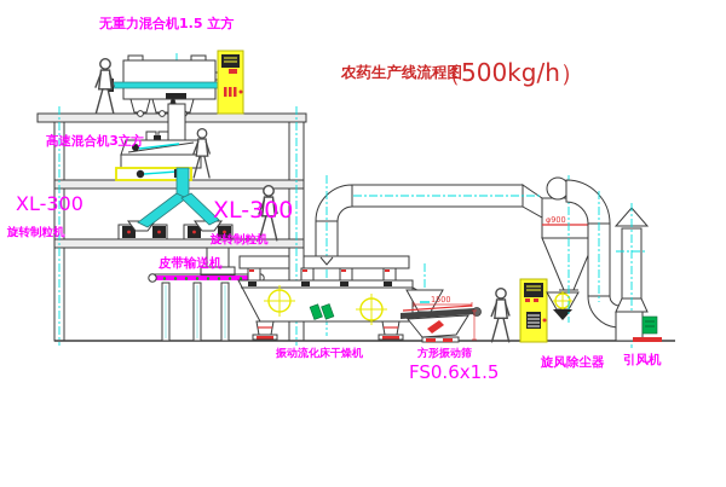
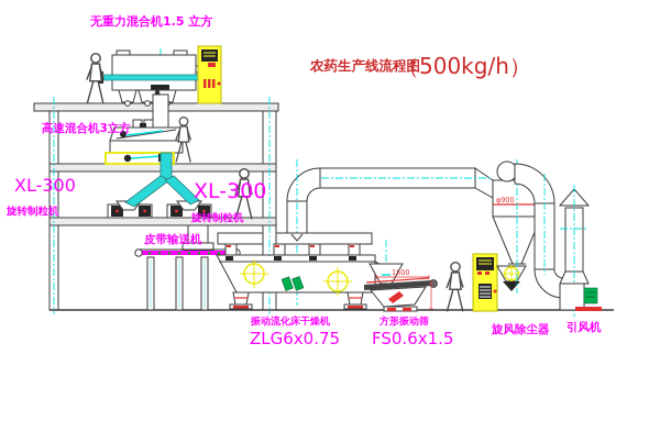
  农药生产线流程图
  （500kg/h）
  无重力混合机1.5 立方
  高速混合机3立方
  XL-300
  旋转制粒机
  XL-300
  旋转制粒机
  皮带输送机
  振动流化床干燥机
+ ZLG6x0.75
  方形振动筛
  FS0.6x1.5
  旋风除尘器
  引风机
  1500
  φ900
